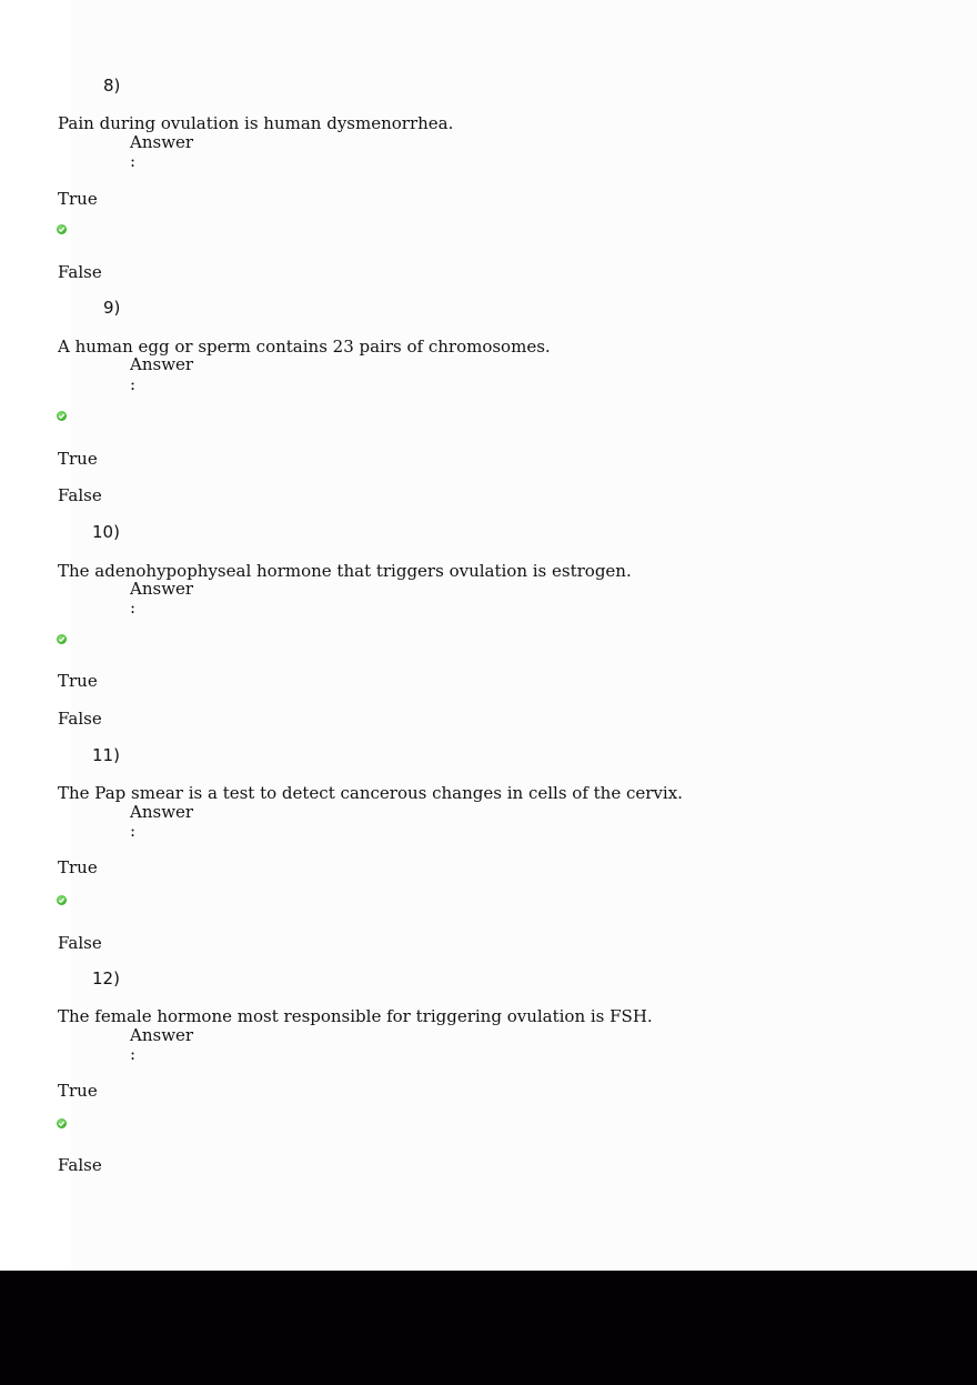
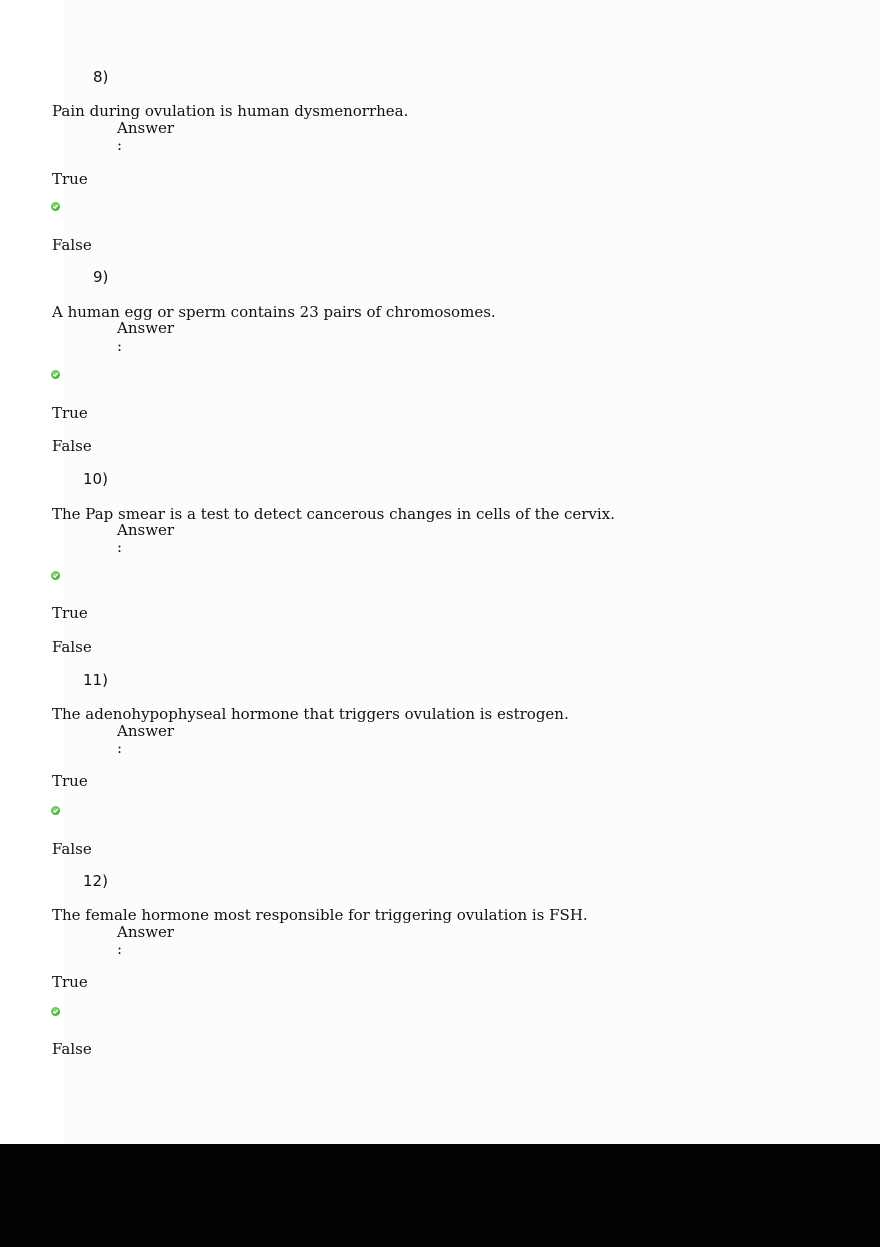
  8)
  Pain during ovulation is human dysmenorrhea.
  Answer
  :
  True
  False
  9)
  A human egg or sperm contains 23 pairs of chromosomes.
  Answer
  :
  True
  False
  10)
- The adenohypophyseal hormone that triggers ovulation is estrogen.
+ The Pap smear is a test to detect cancerous changes in cells of the cervix.
  Answer
  :
  True
  False
  11)
- The Pap smear is a test to detect cancerous changes in cells of the cervix.
+ The adenohypophyseal hormone that triggers ovulation is estrogen.
  Answer
  :
  True
  False
  12)
  The female hormone most responsible for triggering ovulation is FSH.
  Answer
  :
  True
  False
